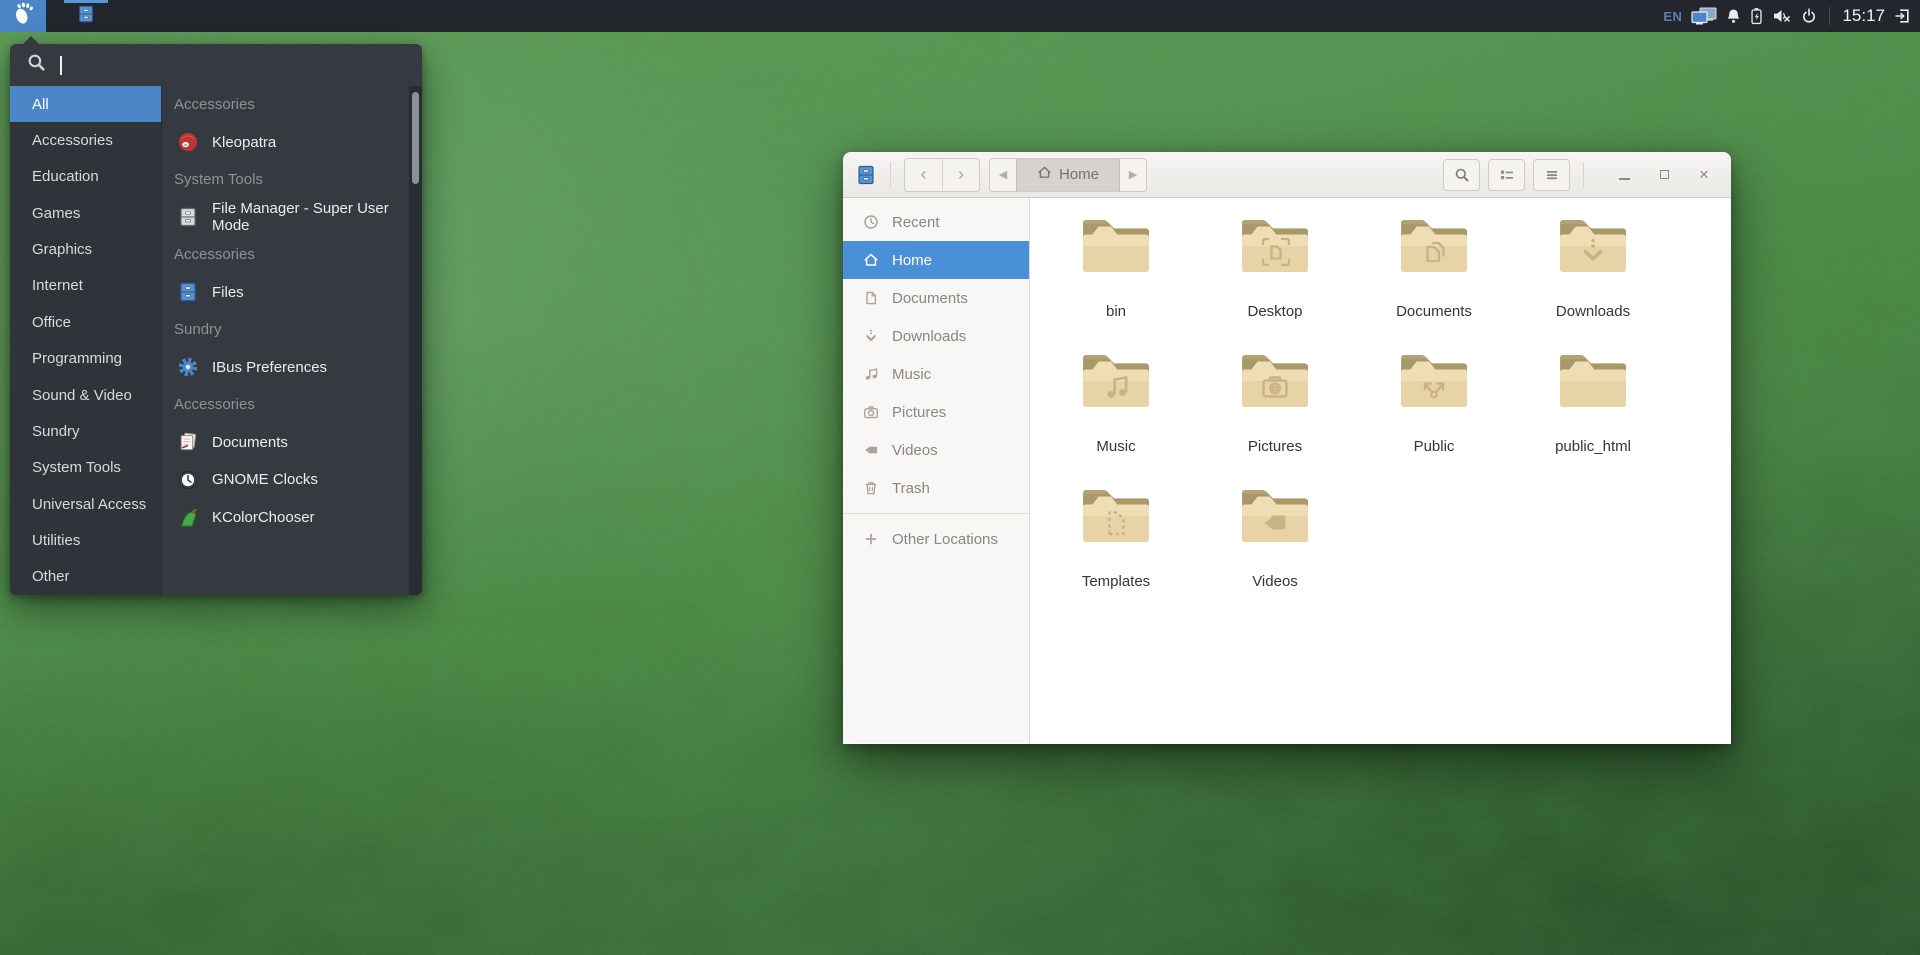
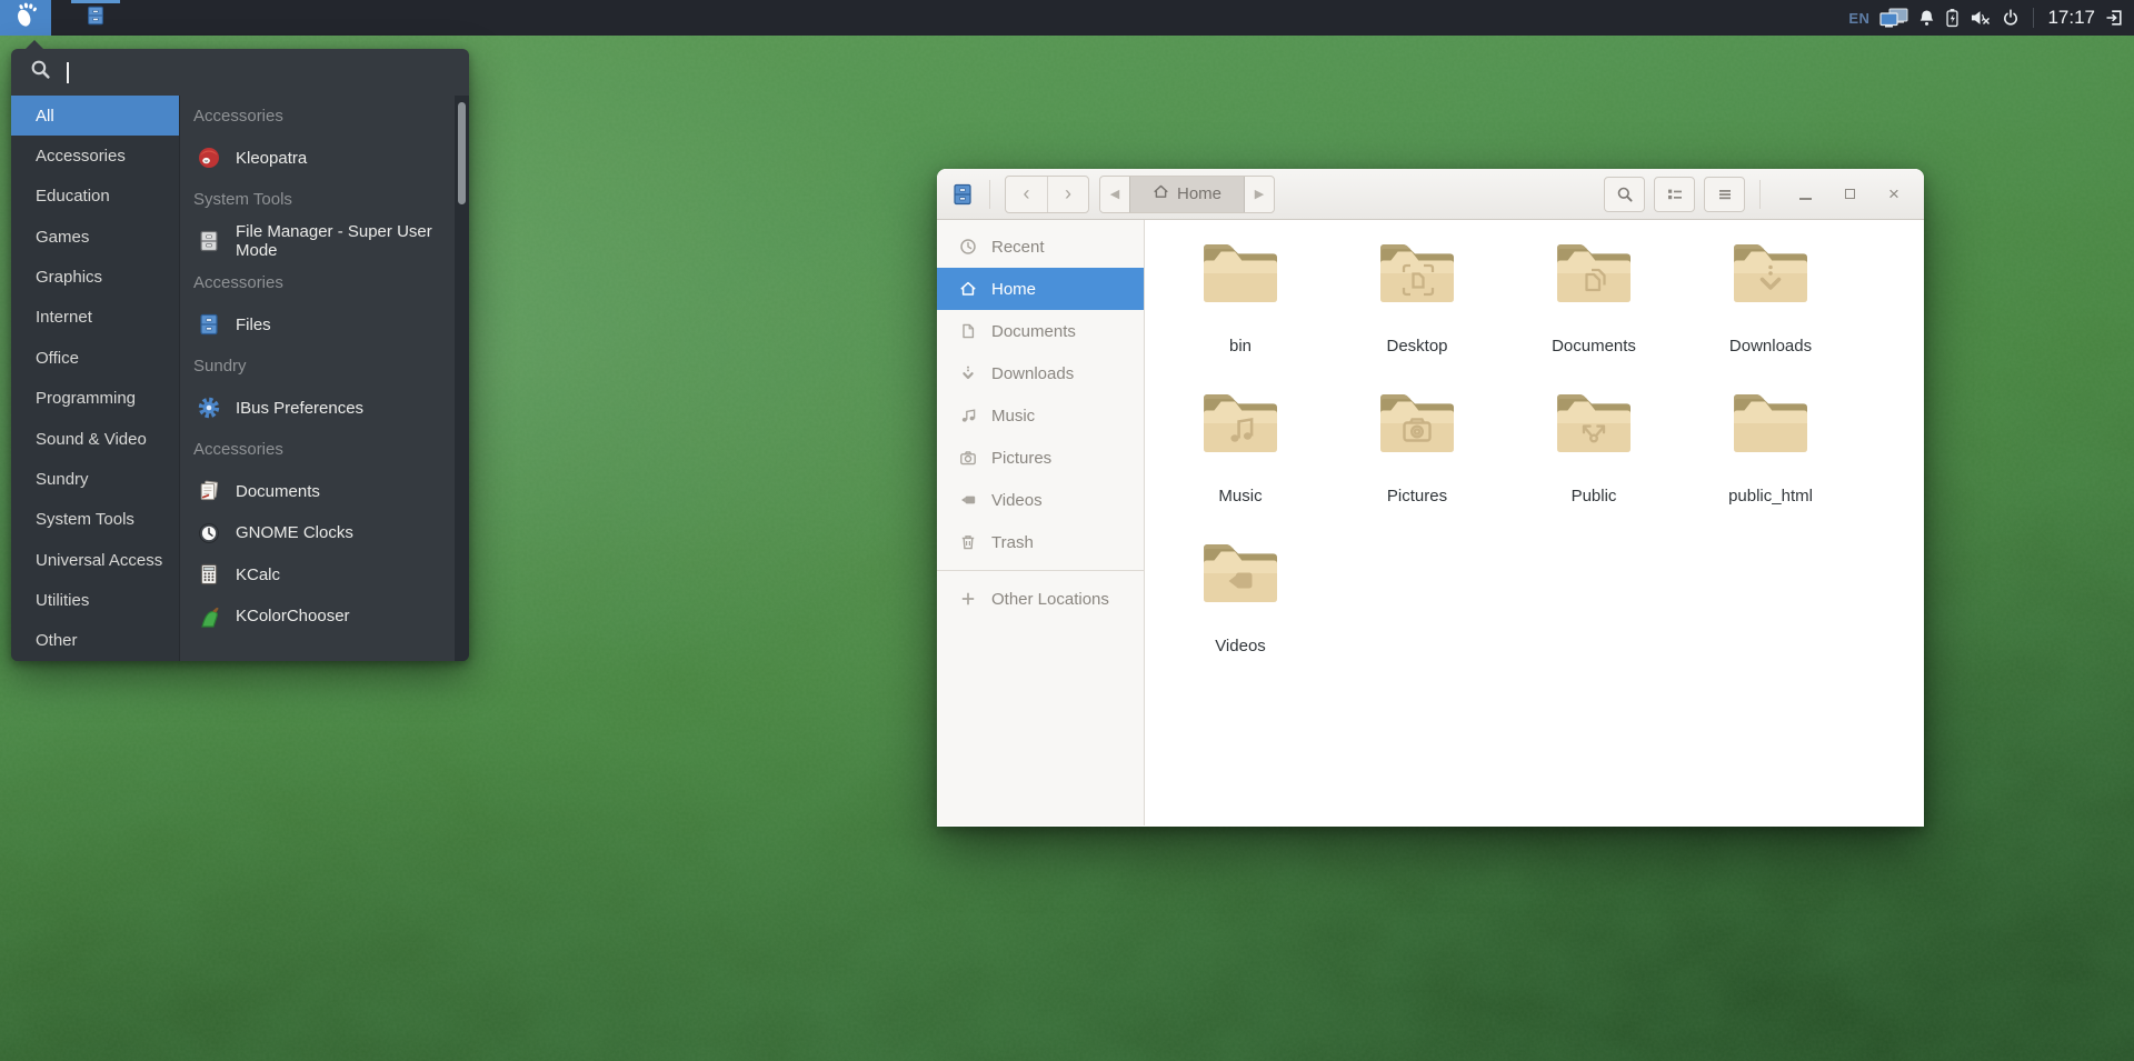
  EN
- 15:17
+ 17:17
  All
  Accessories
  Education
  Games
  Graphics
  Internet
  Office
  Programming
  Sound & Video
  Sundry
  System Tools
  Universal Access
  Utilities
  Other
  Accessories
  Kleopatra
  System Tools
  File Manager - Super User Mode
  Accessories
  Files
  Sundry
  IBus Preferences
  Accessories
  Documents
  GNOME Clocks
+ KCalc
  KColorChooser
  ‹
  ›
  ◀
  Home
  ▶
  ×
  Recent
  Home
  Documents
  Downloads
  Music
  Pictures
  Videos
  Trash
  Other Locations
  bin
  Desktop
  Documents
  Downloads
  Music
  Pictures
  Public
  public_html
- Templates
  Videos
